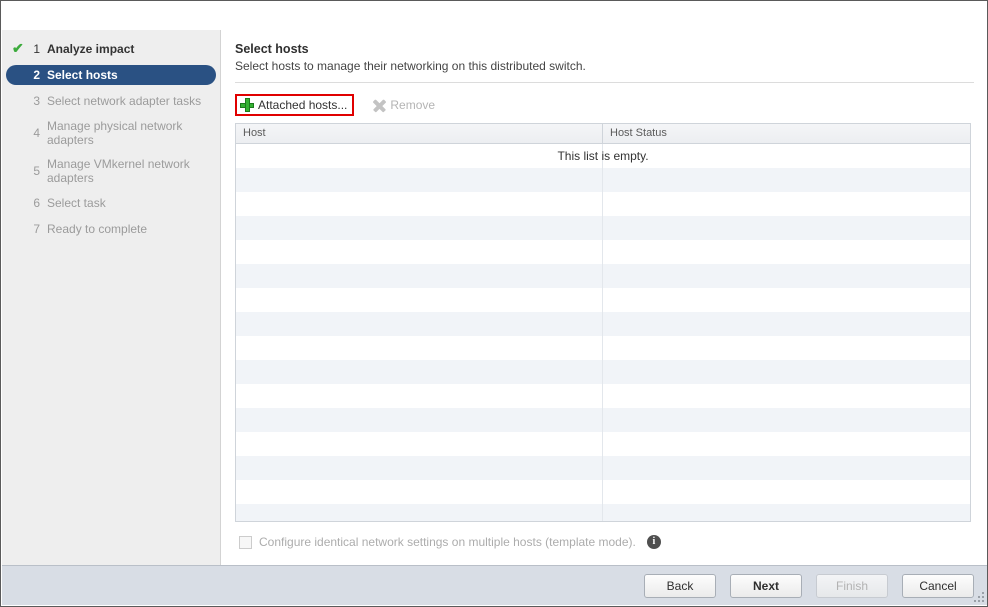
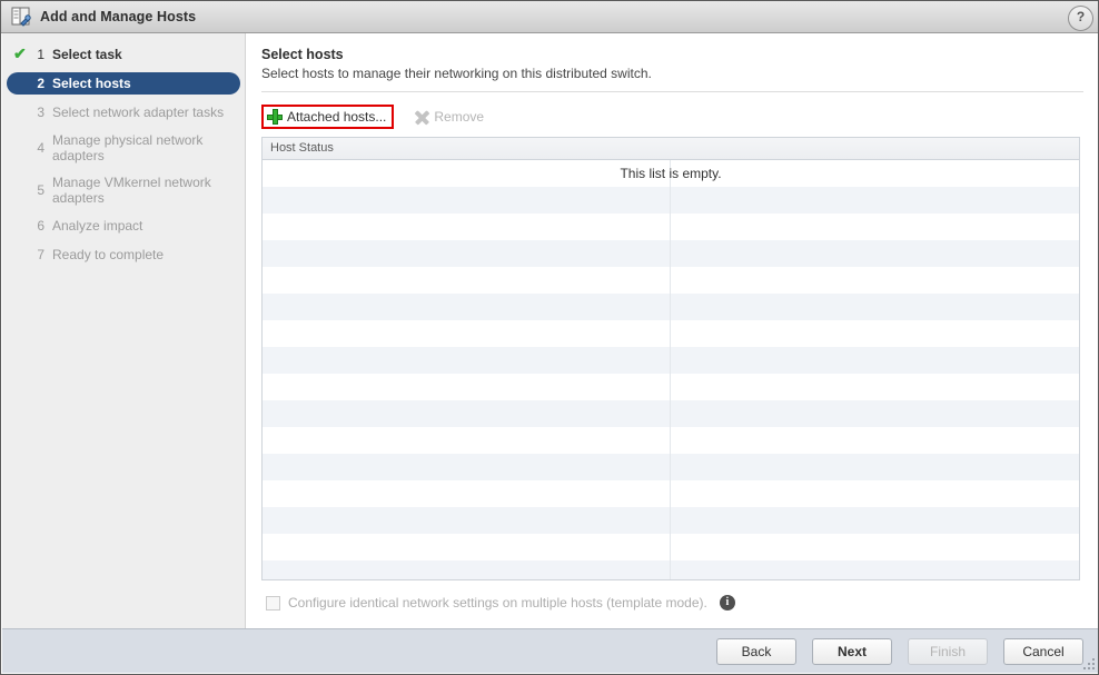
+ Add and Manage Hosts
+ ?
  ✔
  1
- Analyze impact
+ Select task
  2
  Select hosts
  3
  Select network adapter tasks
  4
  Manage physical network adapters
  5
  Manage VMkernel network adapters
  6
- Select task
+ Analyze impact
  7
  Ready to complete
  Select hosts
  Select hosts to manage their networking on this distributed switch.
  Attached hosts...
  Remove
- Host
  Host Status
  This list is empty.
  Configure identical network settings on multiple hosts (template mode).
  i
  Back
  Next
  Finish
  Cancel
